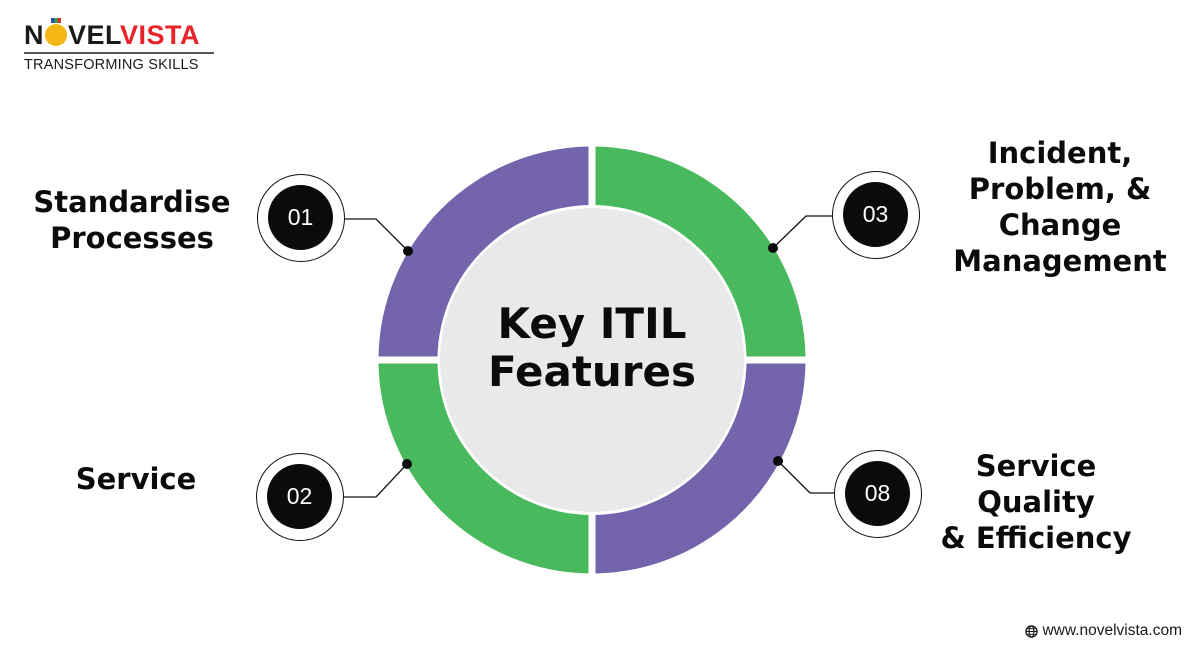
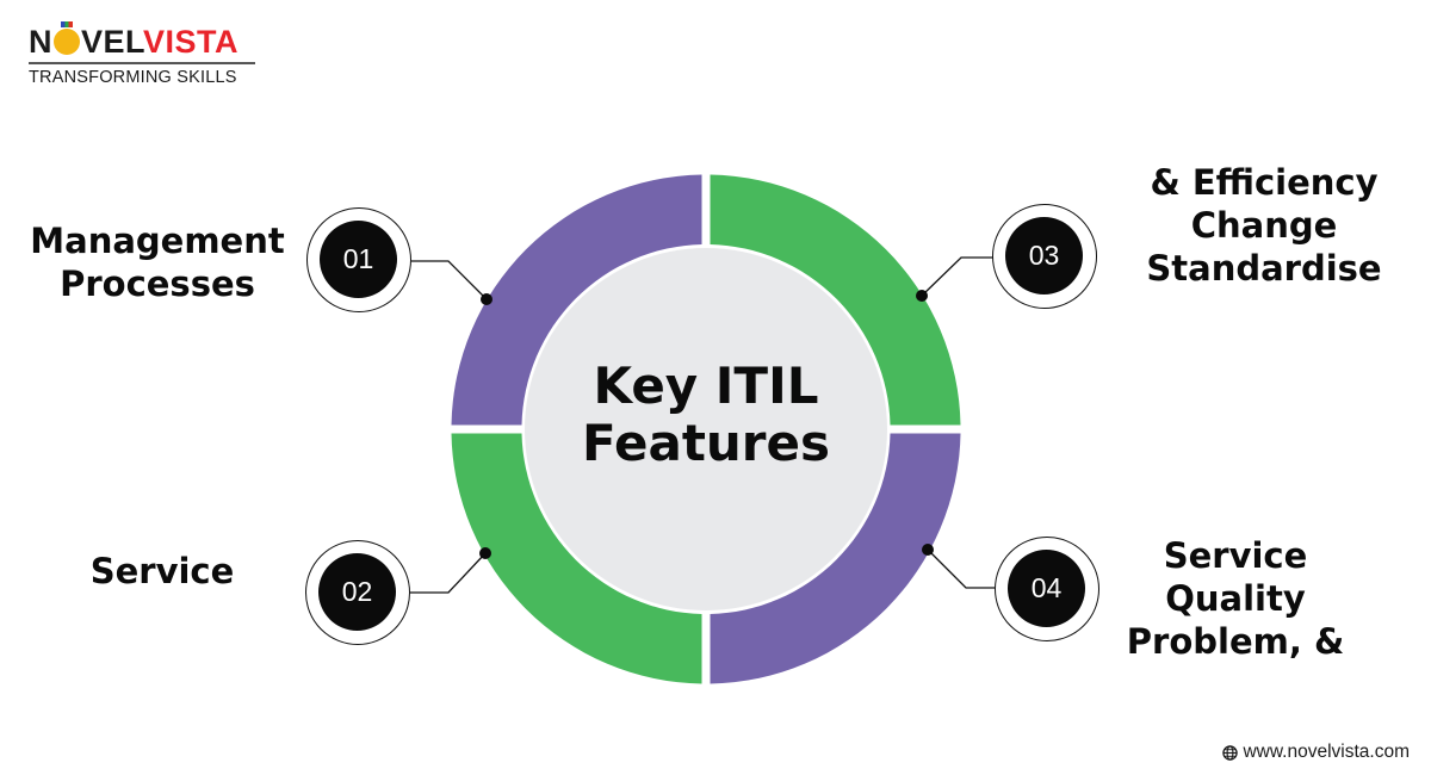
  N VELVISTA
  TRANSFORMING SKILLS
  Key ITIL
  Features
  01
  02
  03
- 08
+ 04
- Standardise
+ Management
  Processes
  Service
- Incident,
- Problem, &
+ & Efficiency
  Change
- Management
+ Standardise
  Service
  Quality
- & Efficiency
+ Problem, &
  www.novelvista.com
